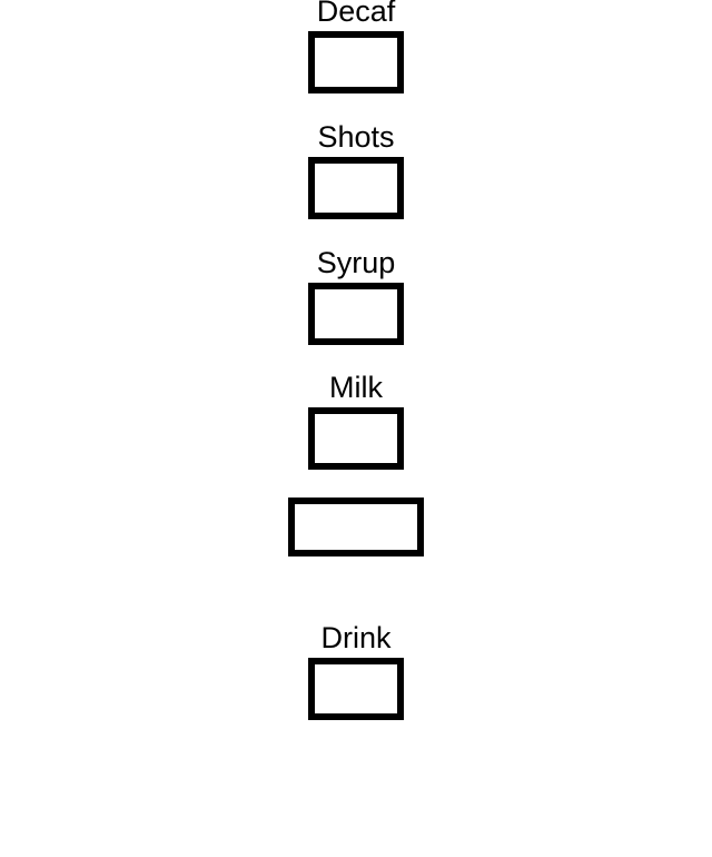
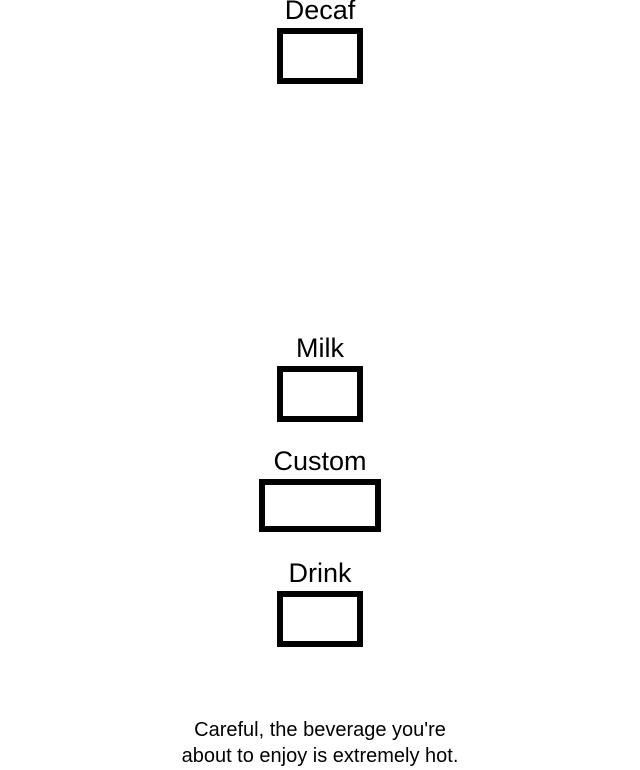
  Decaf
- Shots
- Syrup
  Milk
+ Custom
  Drink
+ Careful, the beverage you're
+ about to enjoy is extremely hot.
